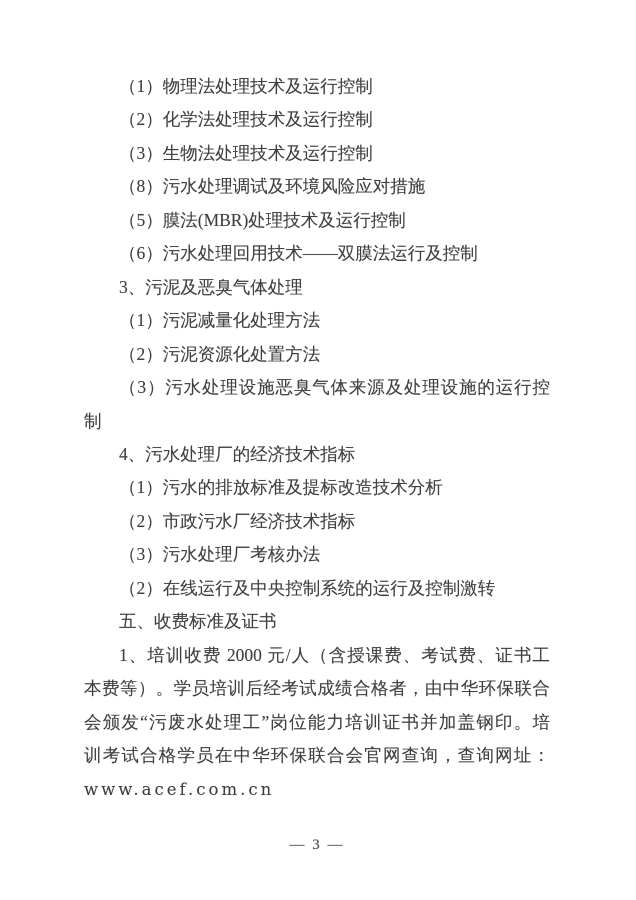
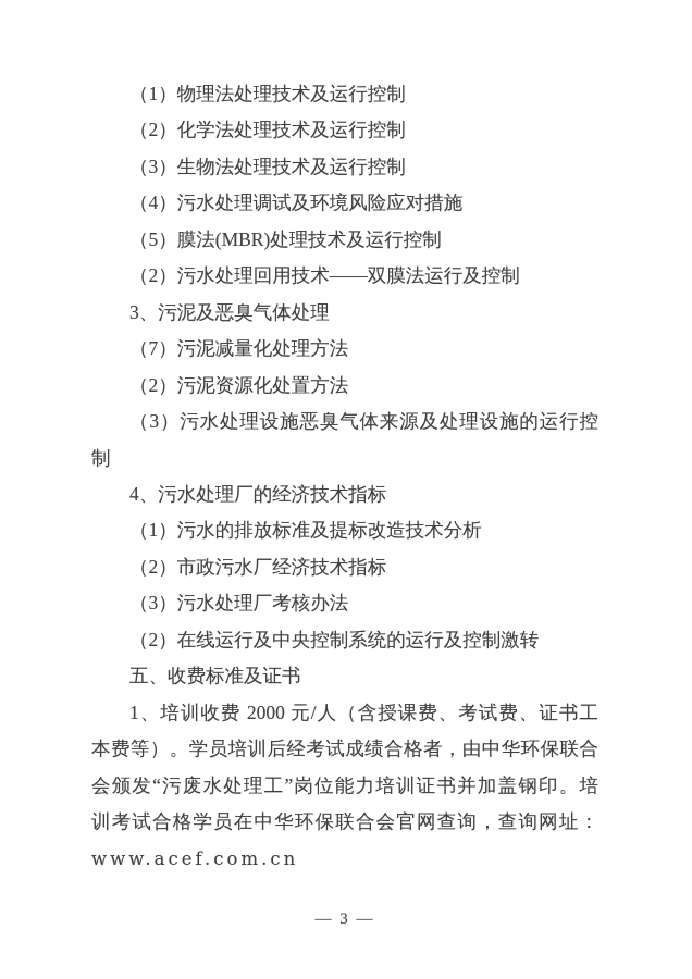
  （1）物理法处理技术及运行控制
  （2）化学法处理技术及运行控制
  （3）生物法处理技术及运行控制
- （8）污水处理调试及环境风险应对措施
+ （4）污水处理调试及环境风险应对措施
  （5）膜法(MBR)处理技术及运行控制
- （6）污水处理回用技术——双膜法运行及控制
+ （2）污水处理回用技术——双膜法运行及控制
  3、污泥及恶臭气体处理
- （1）污泥减量化处理方法
+ （7）污泥减量化处理方法
  （2）污泥资源化处置方法
  （3）污水处理设施恶臭气体来源及处理设施的运行控
  制
  4、污水处理厂的经济技术指标
  （1）污水的排放标准及提标改造技术分析
  （2）市政污水厂经济技术指标
  （3）污水处理厂考核办法
  （2）在线运行及中央控制系统的运行及控制激转
  五、收费标准及证书
  1、培训收费 2000 元/人（含授课费、考试费、证书工
  本费等）。学员培训后经考试成绩合格者，由中华环保联合
  会颁发“污废水处理工”岗位能力培训证书并加盖钢印。培
  训考试合格学员在中华环保联合会官网查询，查询网址：
  www.acef.com.cn
  — 3 —
